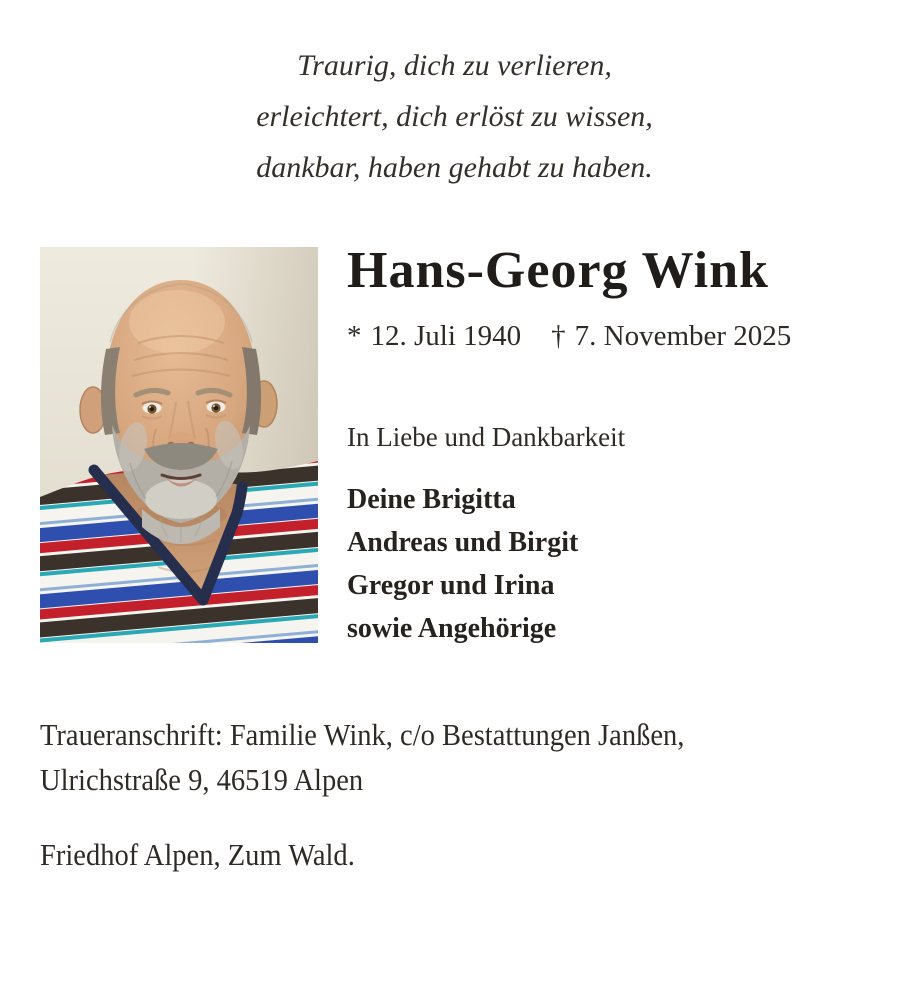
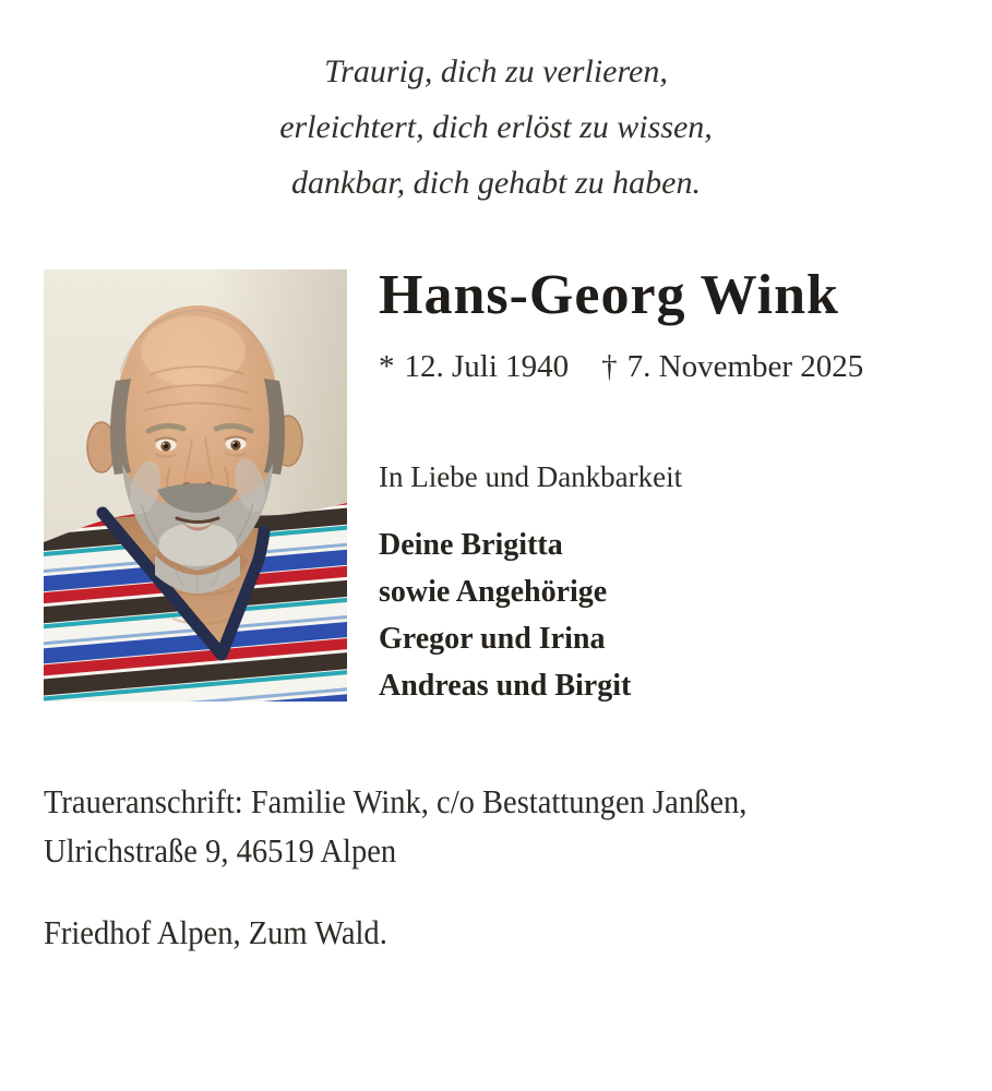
  Traurig, dich zu verlieren,
  erleichtert, dich erlöst zu wissen,
- dankbar, haben gehabt zu haben.
+ dankbar, dich gehabt zu haben.
  Hans-Georg Wink
  * 12. Juli 1940 † 7. November 2025
  In Liebe und Dankbarkeit
  Deine Brigitta
- Andreas und Birgit
+ sowie Angehörige
  Gregor und Irina
- sowie Angehörige
+ Andreas und Birgit
  Traueranschrift: Familie Wink, c/o Bestattungen Janßen,
  Ulrichstraße 9, 46519 Alpen
  Friedhof Alpen, Zum Wald.
